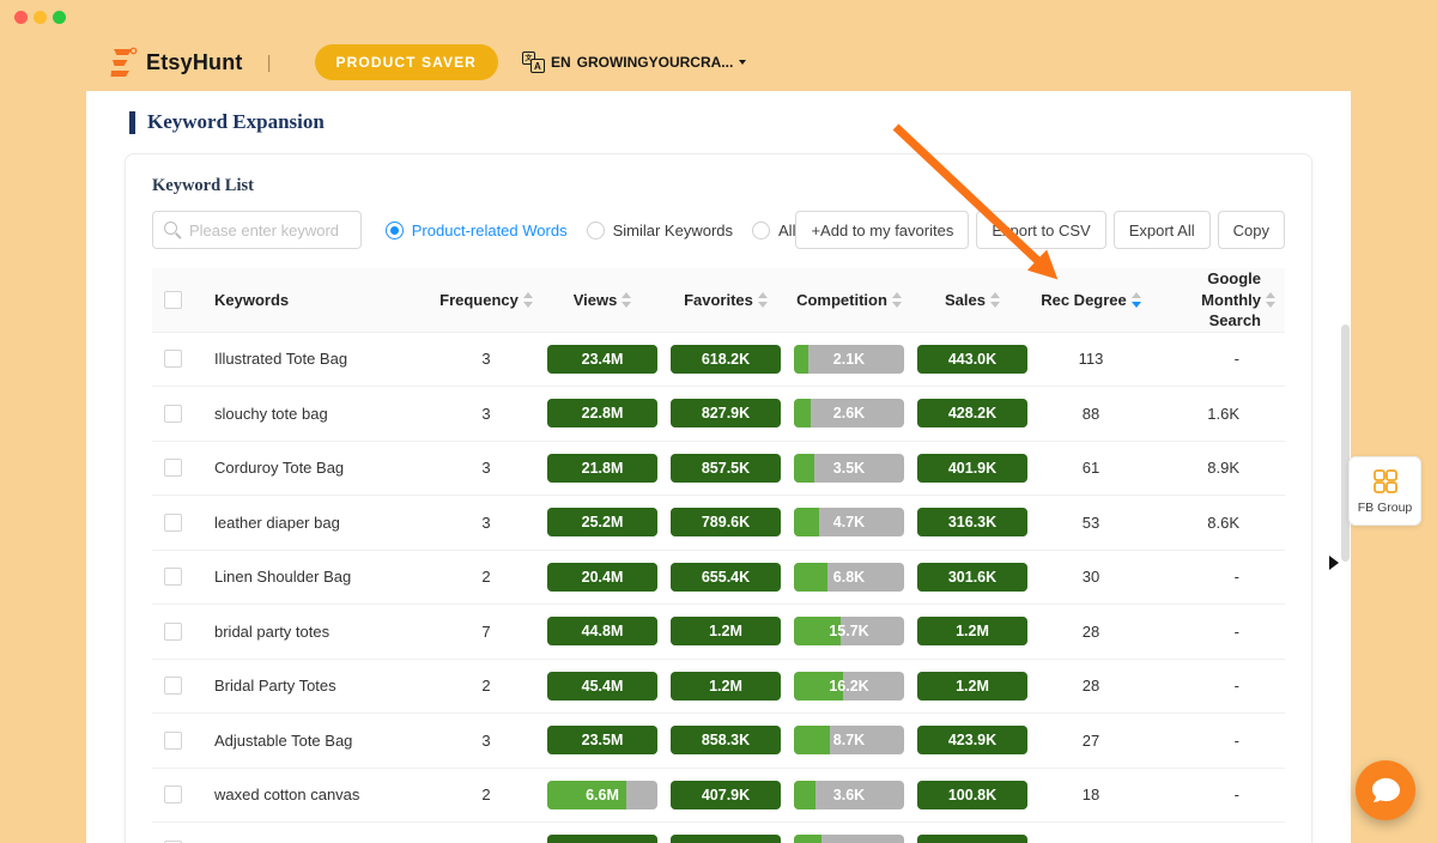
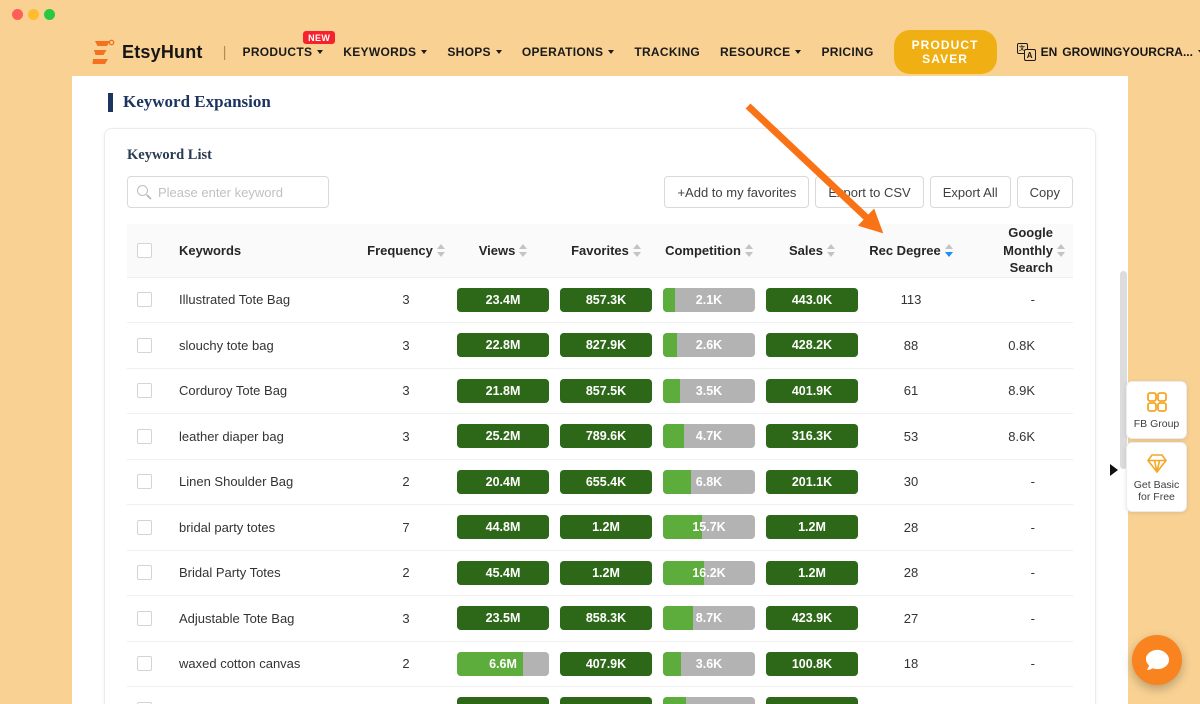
  EtsyHunt
  |
+ PRODUCTS
+ NEW
+ KEYWORDS
+ SHOPS
+ OPERATIONS
+ TRACKING
+ RESOURCE
+ PRICING
  PRODUCT SAVER
  A
  EN
  GROWINGYOURCRA...
  Keyword Expansion
  Keyword List
  Please enter keyword
- Product-related Words
- Similar Keywords
- All
  +Add to my favorites
  Eport to CSV
  Export All
  Copy
  Keywords
  Frequency
  Views
  Favorites
  Competition
  Sales
  Rec Degree
  Google Monthly Search
  Illustrated Tote Bag
  3
  23.4M
- 618.2K
+ 857.3K
  2.1K
  443.0K
  113
  -
  slouchy tote bag
  3
  22.8M
  827.9K
  2.6K
  428.2K
  88
- 1.6K
+ 0.8K
  Corduroy Tote Bag
  3
  21.8M
  857.5K
  3.5K
  401.9K
  61
  8.9K
  leather diaper bag
  3
  25.2M
  789.6K
  4.7K
  316.3K
  53
  8.6K
  Linen Shoulder Bag
  2
  20.4M
  655.4K
  6.8K
- 301.6K
+ 201.1K
  30
  -
  bridal party totes
  7
  44.8M
  1.2M
  15.7K
  1.2M
  28
  -
  Bridal Party Totes
  2
  45.4M
  1.2M
  16.2K
  1.2M
  28
  -
  Adjustable Tote Bag
  3
  23.5M
  858.3K
  8.7K
  423.9K
  27
  -
  waxed cotton canvas
  2
  6.6M
  407.9K
  3.6K
  100.8K
  18
  -
  FB Group
+ Get Basic for Free
